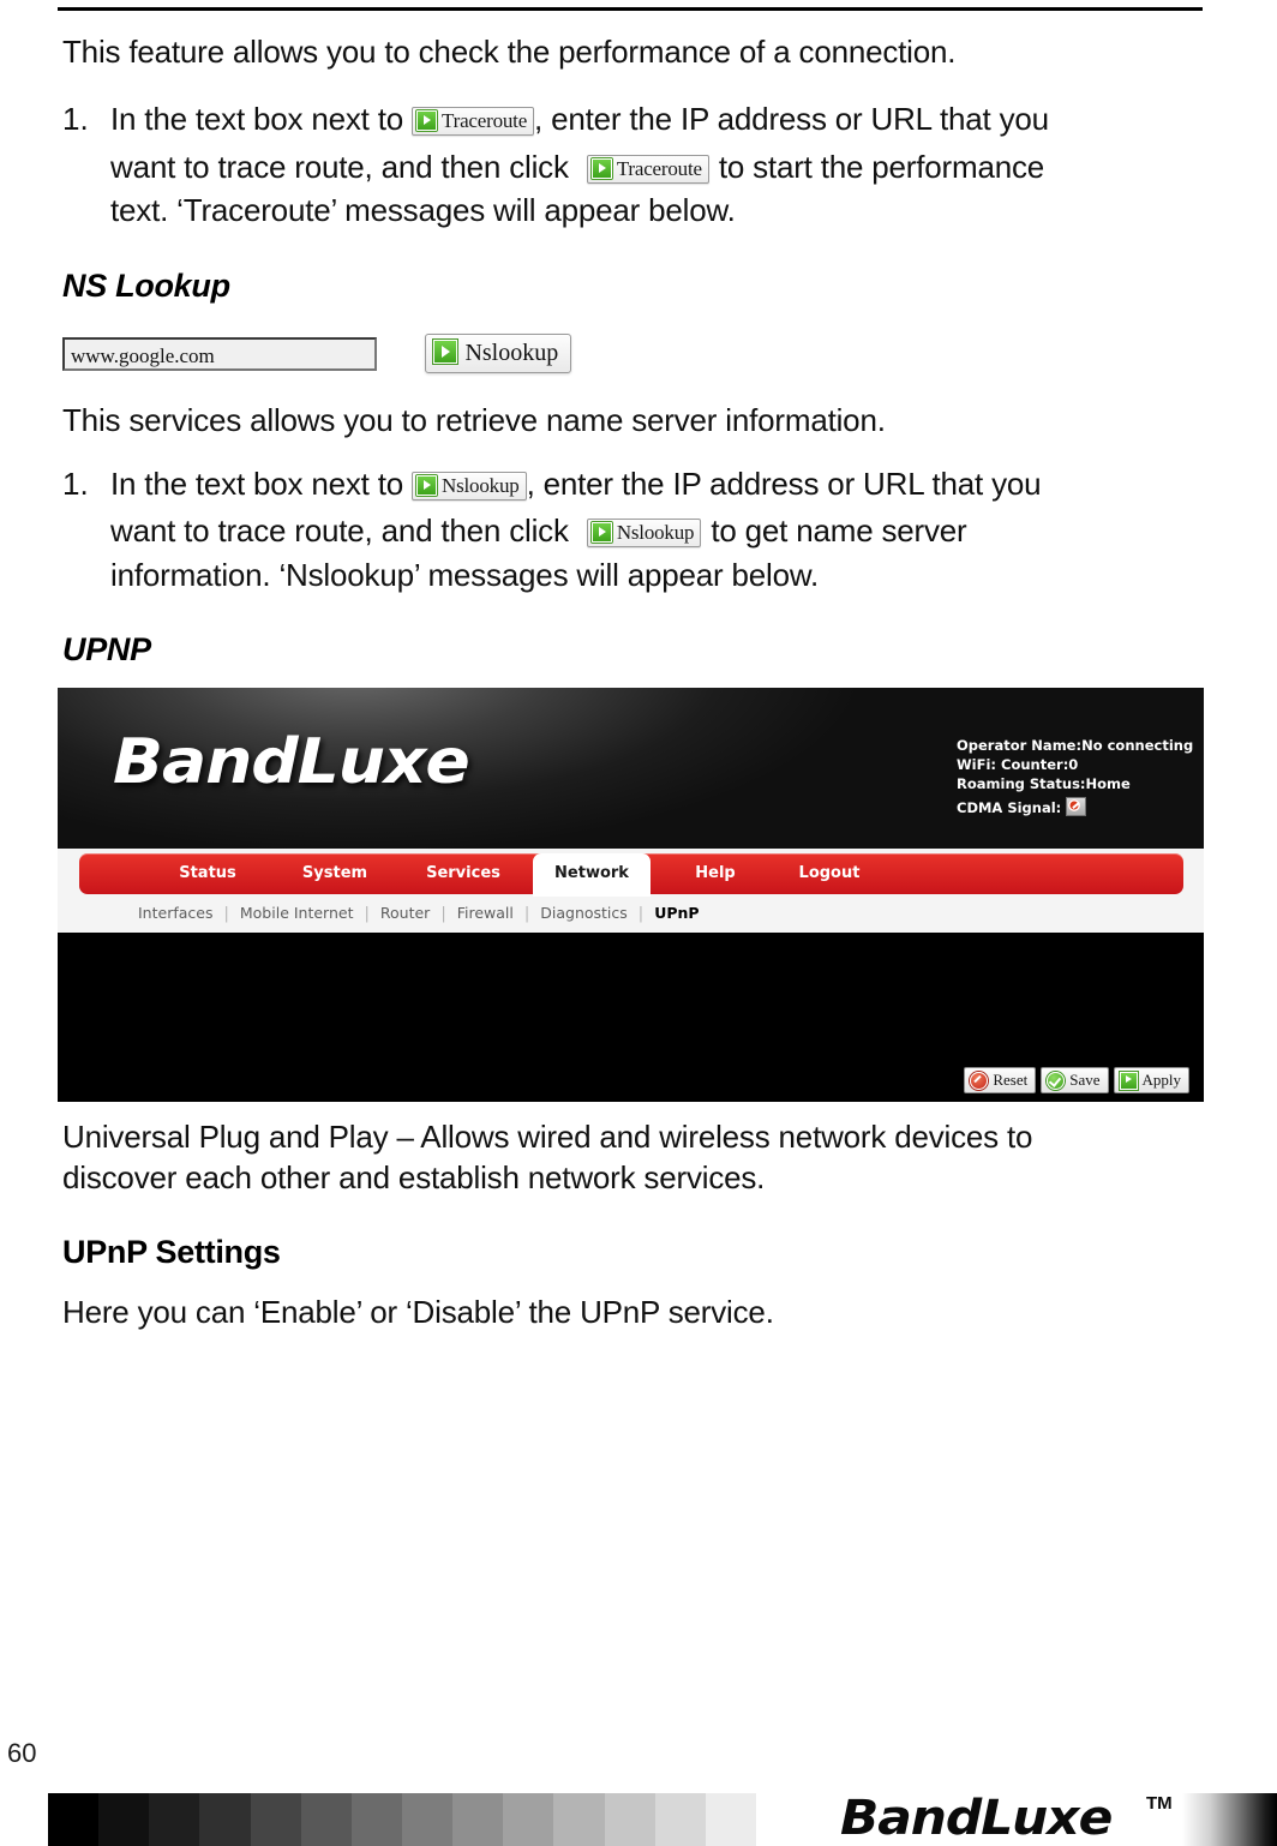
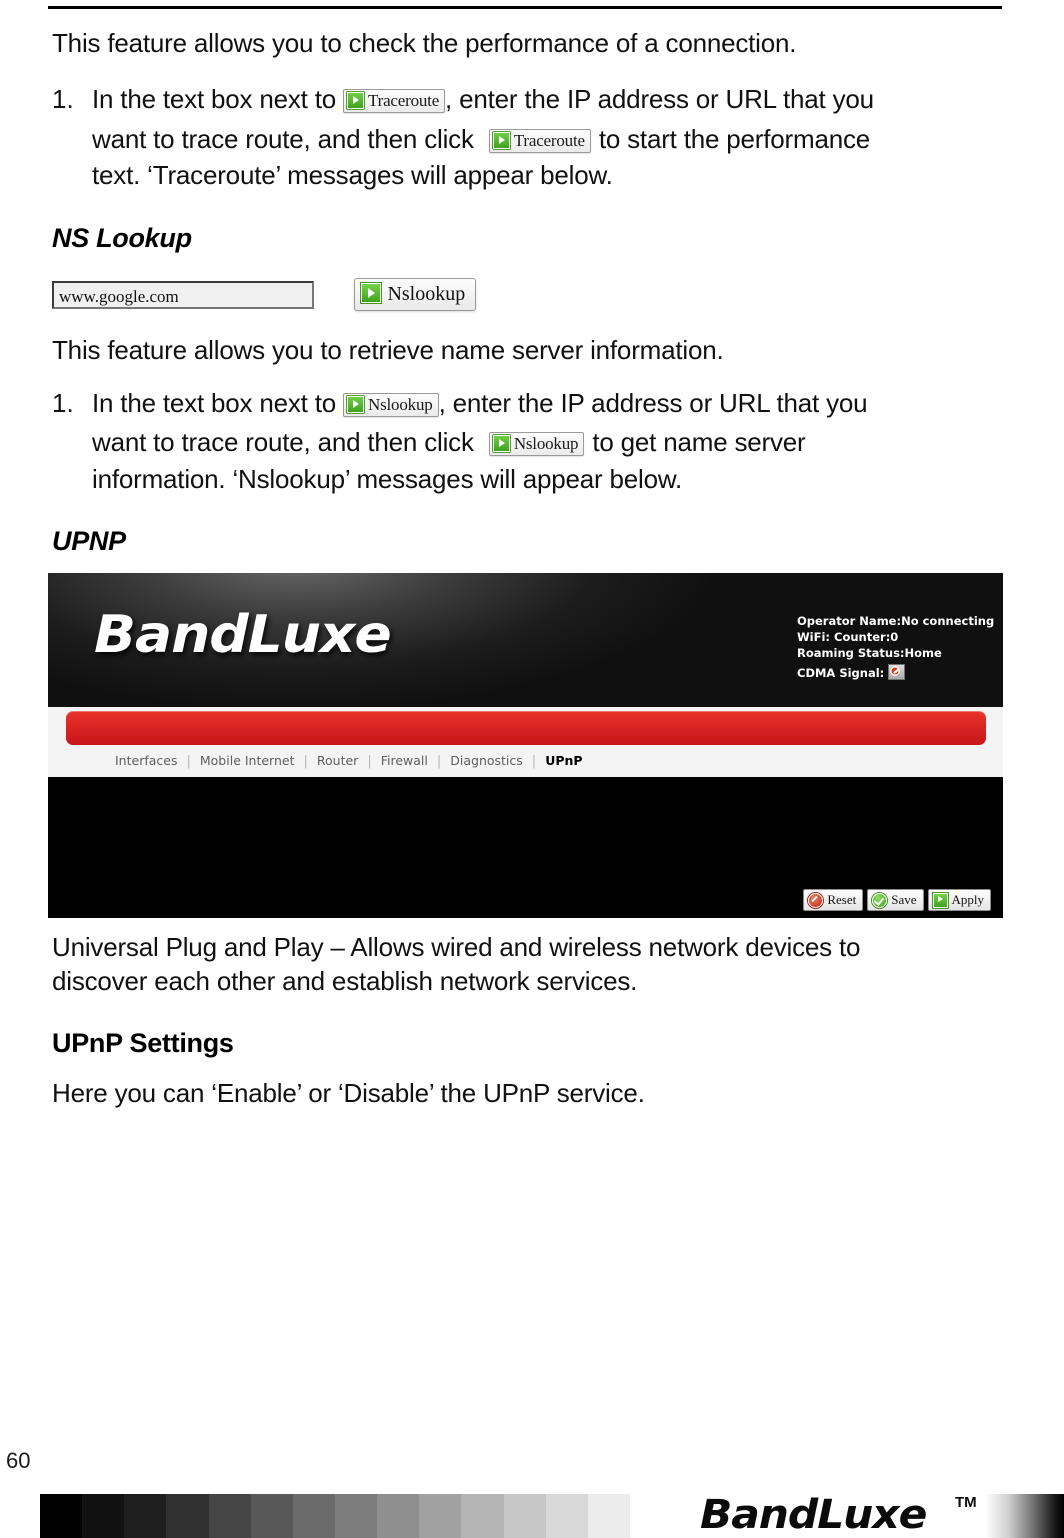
  This feature allows you to check the performance of a connection.
  1.
  In the text box next to Traceroute , enter the IP address or URL that you
  want to trace route, and then click Traceroute to start the performance
  text. ‘Traceroute’ messages will appear below.
  NS Lookup
  www.google.com Nslookup
- This services allows you to retrieve name server information.
+ This feature allows you to retrieve name server information.
  1.
  In the text box next to Nslookup , enter the IP address or URL that you
  want to trace route, and then click Nslookup to get name server
  information. ‘Nslookup’ messages will appear below.
  UPNP
  BandLuxe
  Operator Name:No connecting
  WiFi: Counter:0
  Roaming Status:Home
  CDMA Signal:
- Status
- System
- Services
- Network
- Help
- Logout
  Interfaces | Mobile Internet | Router | Firewall | Diagnostics | UPnP
  Reset
  Save
  Apply
  Universal Plug and Play – Allows wired and wireless network devices to
  discover each other and establish network services.
  UPnP Settings
  Here you can ‘Enable’ or ‘Disable’ the UPnP service.
  60
  BandLuxe
  TM
